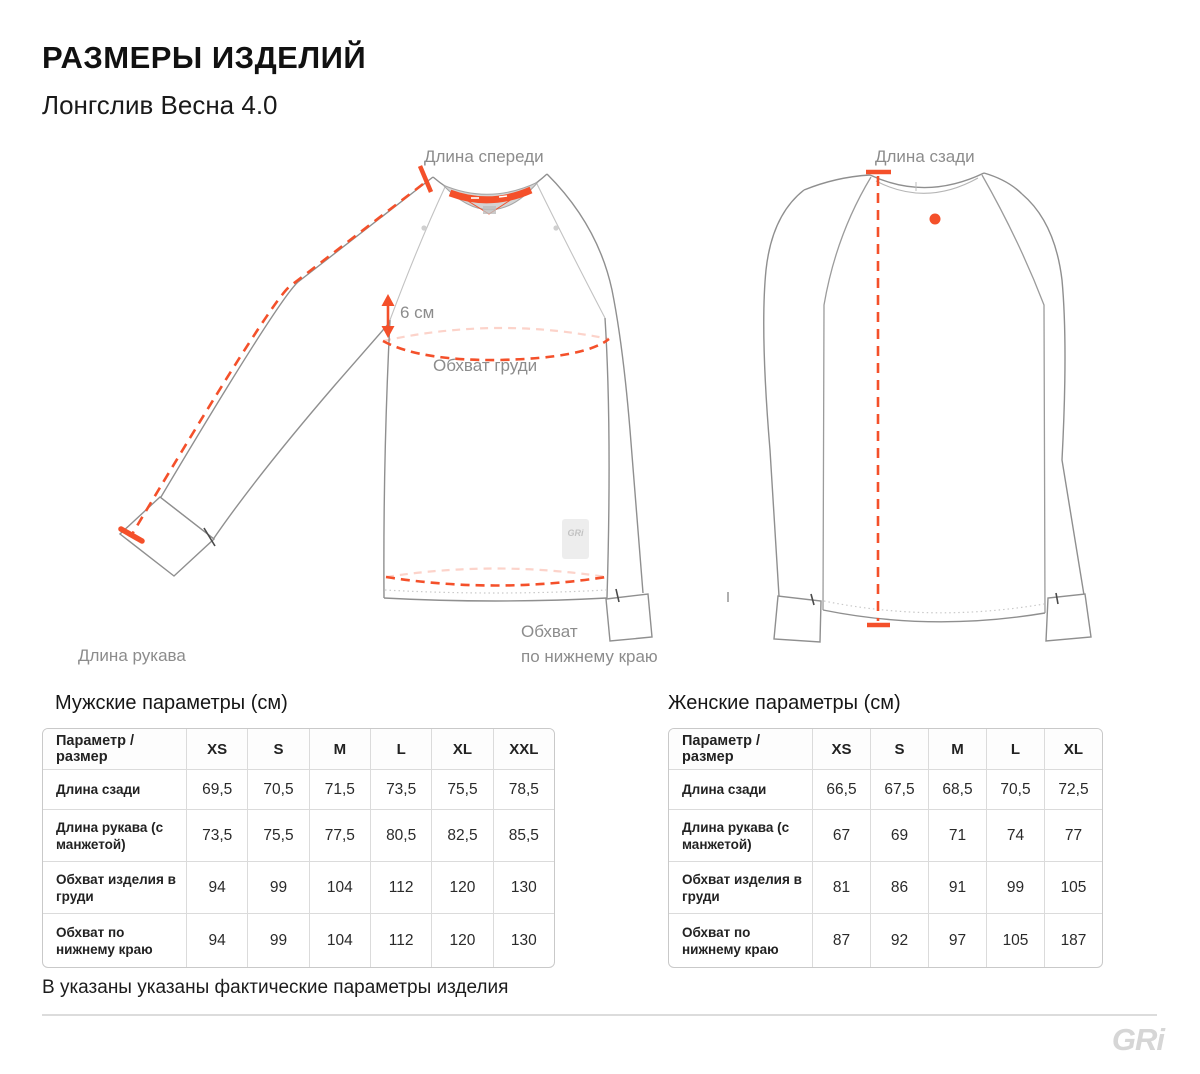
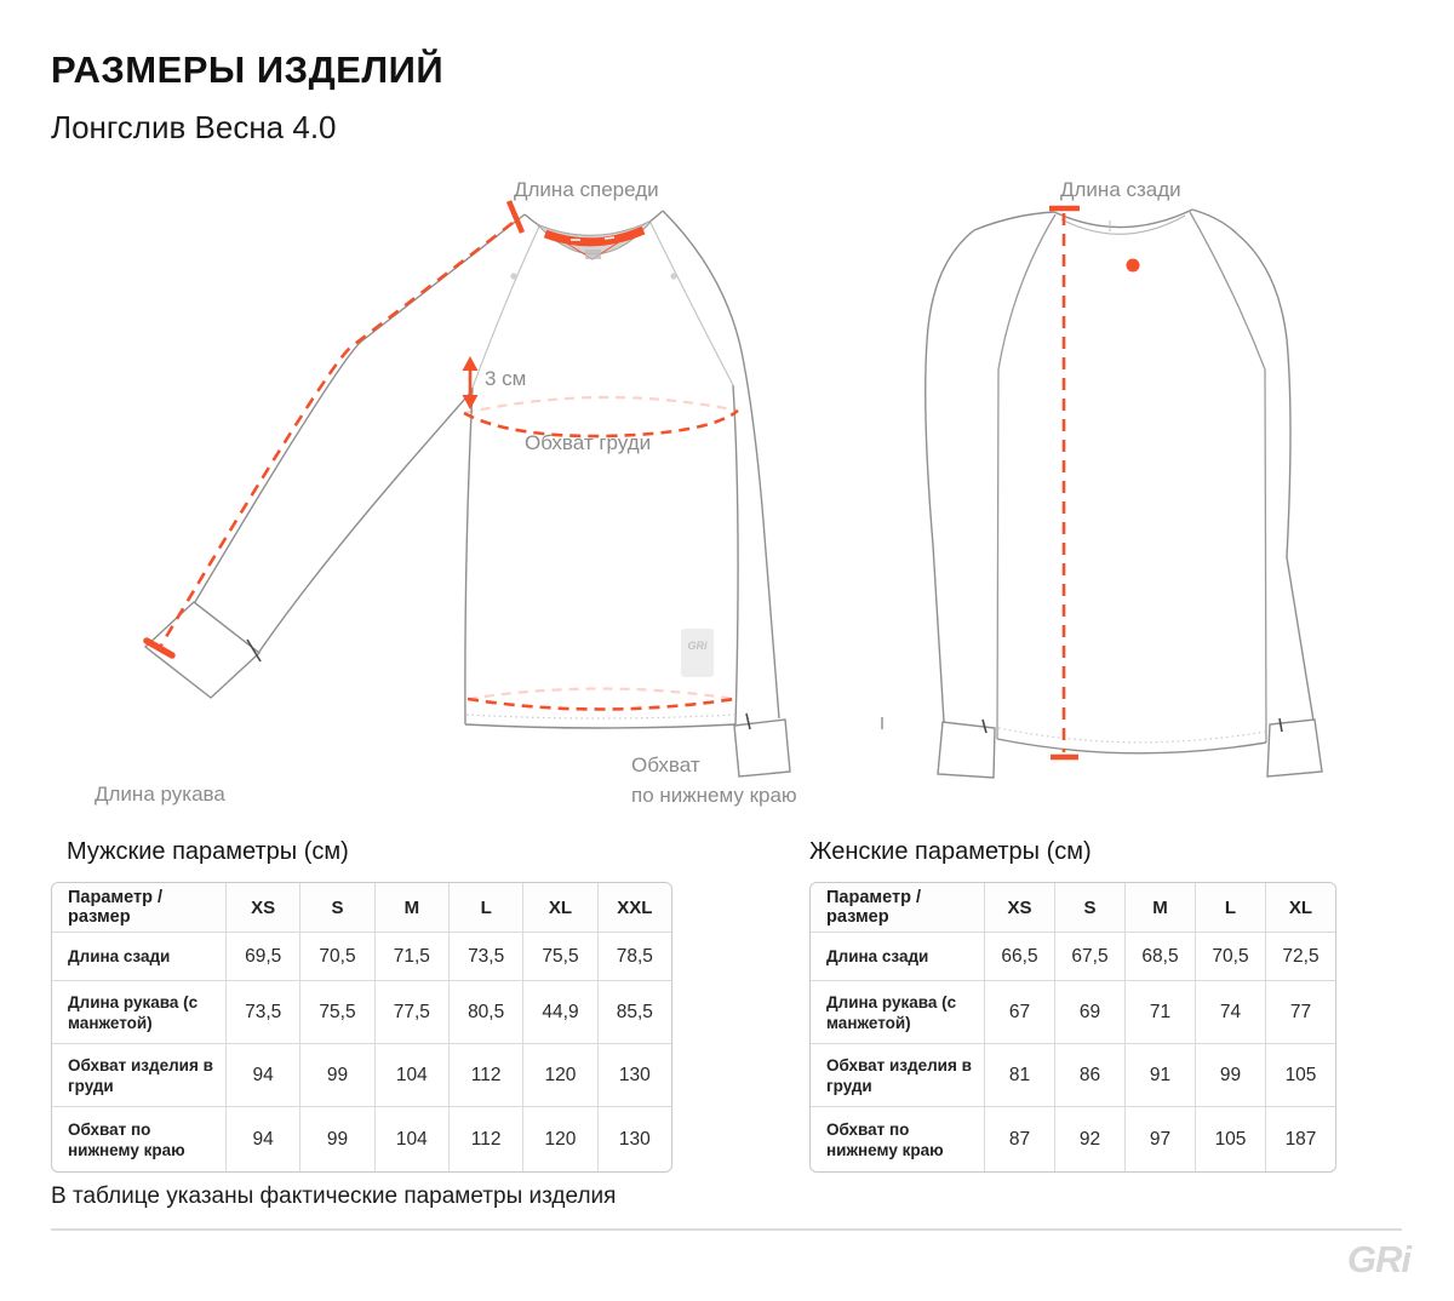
  РАЗМЕРЫ ИЗДЕЛИЙ
  Лонгслив Весна 4.0
  GRi
  Длина спереди
  Длина сзади
  Обхват груди
- 6 см
+ 3 см
  Длина рукава
  Обхват
  по нижнему краю
  Мужские параметры (см)
  Женские параметры (см)
  Параметр / размер	XS	S	M	L	XL	XXL
  Длина сзади	69,5	70,5	71,5	73,5	75,5	78,5
- Длина рукава (с манжетой)	73,5	75,5	77,5	80,5	82,5	85,5
+ Длина рукава (с манжетой)	73,5	75,5	77,5	80,5	44,9	85,5
  Обхват изделия в груди	94	99	104	112	120	130
  Обхват по нижнему краю	94	99	104	112	120	130
  Параметр / размер	XS	S	M	L	XL
  Длина сзади	66,5	67,5	68,5	70,5	72,5
  Длина рукава (с манжетой)	67	69	71	74	77
  Обхват изделия в груди	81	86	91	99	105
  Обхват по нижнему краю	87	92	97	105	187
- В указаны указаны фактические параметры изделия
+ В таблице указаны фактические параметры изделия
  GRi
